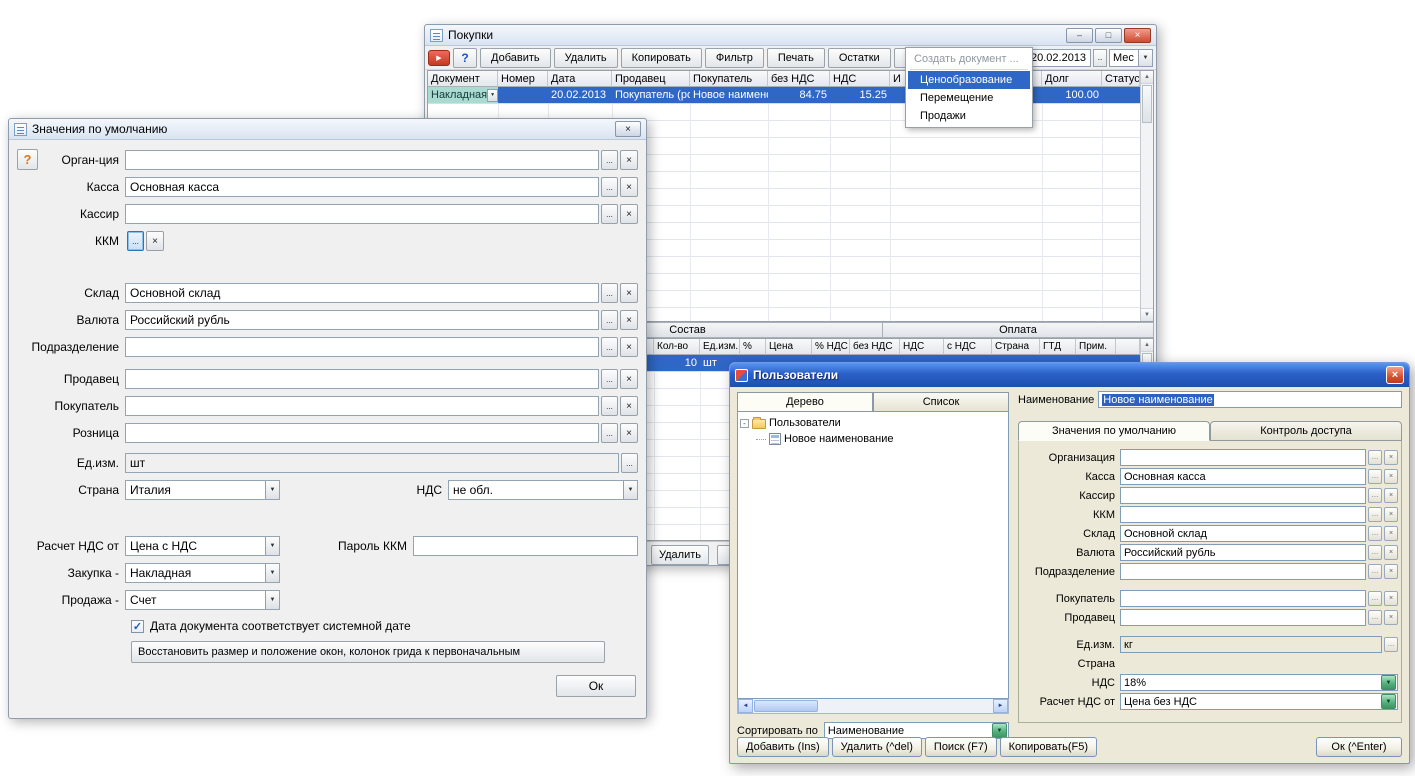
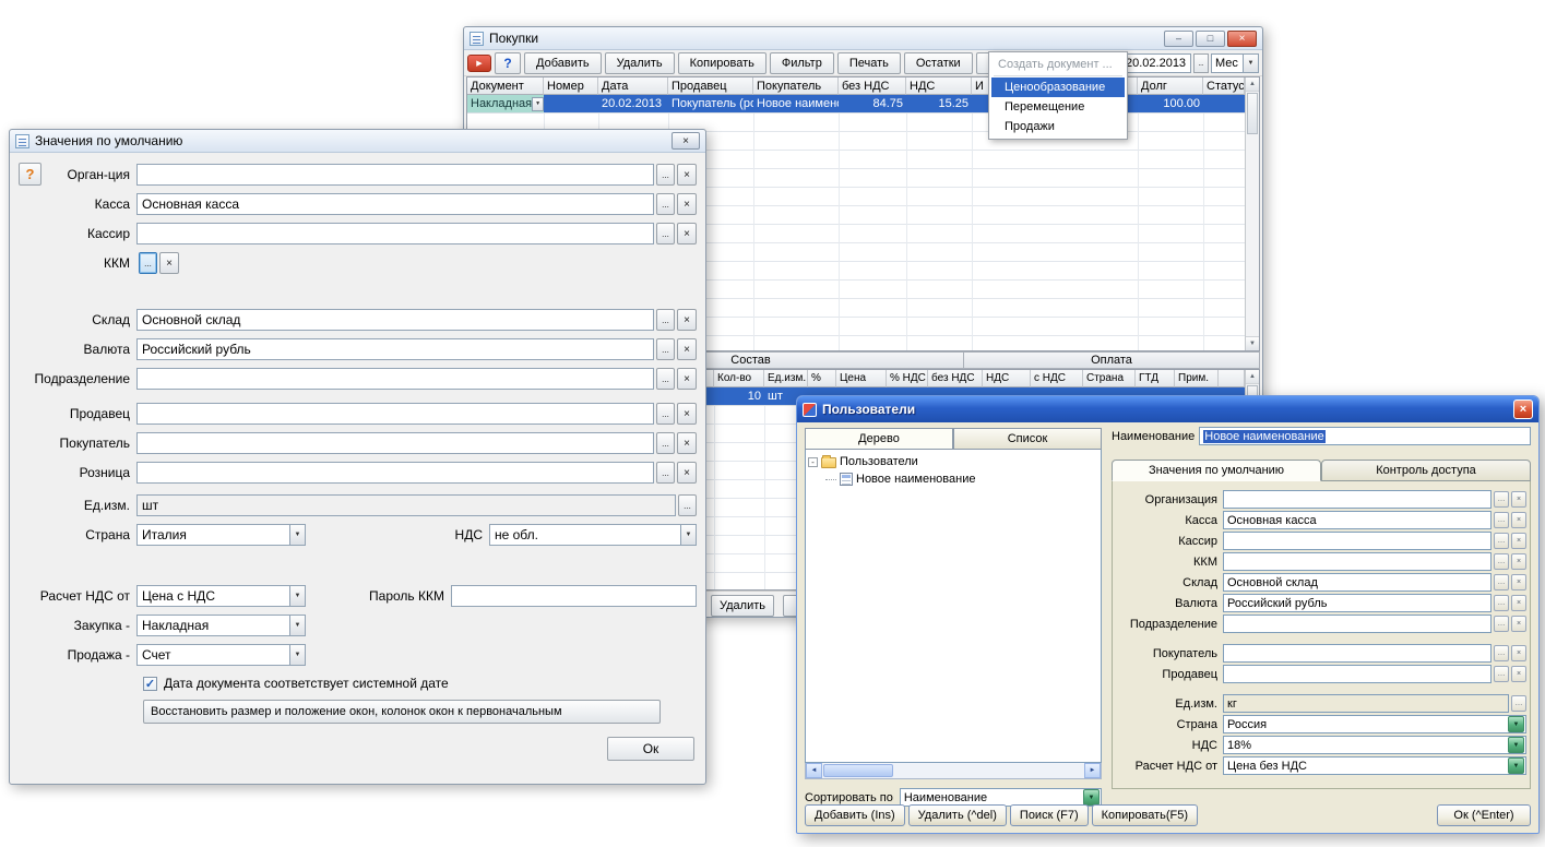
  Покупки
  –
  □
  ×
  ?
  Добавить
  Удалить
  Копировать
  Фильтр
  Печать
  Остатки
  20.02.2013
  ..
  Мес
  Документ
  Номер
  Дата
  Продавец
  Покупатель
  без НДС
  НДС
  И
  Долг
  Статус
  Накладная
  20.02.2013
  Покупатель (р
  Новое наимен
  84.75
  15.25
  100.00
  Состав
  Оплата
  Кол-во
  Ед.изм.
  %
  Цена
  % НДС
  без НДС
  НДС
  с НДС
  Страна
  ГТД
  Прим.
  10
  шт
  Удалить
  Создать документ ...
  Ценообразование
  Перемещение
  Продажи
  Значения по умолчанию
  ×
  ?
  Орган-ция
  ...
  ×
  Касса
  Основная касса
  ...
  ×
  Кассир
  ...
  ×
  ККМ
  ...
  ×
  Склад
  Основной склад
  ...
  ×
  Валюта
  Российский рубль
  ...
  ×
  Подразделение
  ...
  ×
  Продавец
  ...
  ×
  Покупатель
  ...
  ×
  Розница
  ...
  ×
  Ед.изм.
  шт
  ...
  Страна
  Италия
  НДС
  не обл.
  Расчет НДС от
  Цена с НДС
  Пароль ККМ
  Закупка -
  Накладная
  Продажа -
  Счет
  ✓
  Дата документа соответствует системной дате
- Восстановить размер и положение окон, колонок грида к первоначальным
+ Восстановить размер и положение окон, колонок окон к первоначальным
  Ок
  Пользователи
  ×
  Дерево
  Список
  -
  Пользователи
  Новое наименование
  Сортировать по
  Наименование
  Наименование
  Новое наименование
  Значения по умолчанию
  Контроль доступа
  Организация
  Касса
  Основная касса
  Кассир
  ККМ
  Склад
  Основной склад
  Валюта
  Российский рубль
  Подразделение
  Покупатель
  Продавец
  Ед.изм.
  кг
  Страна
+ Россия
  НДС
  18%
  Расчет НДС от
  Цена без НДС
  Добавить (Ins)
  Удалить (^del)
  Поиск (F7)
  Копировать(F5)
  Ок (^Enter)
